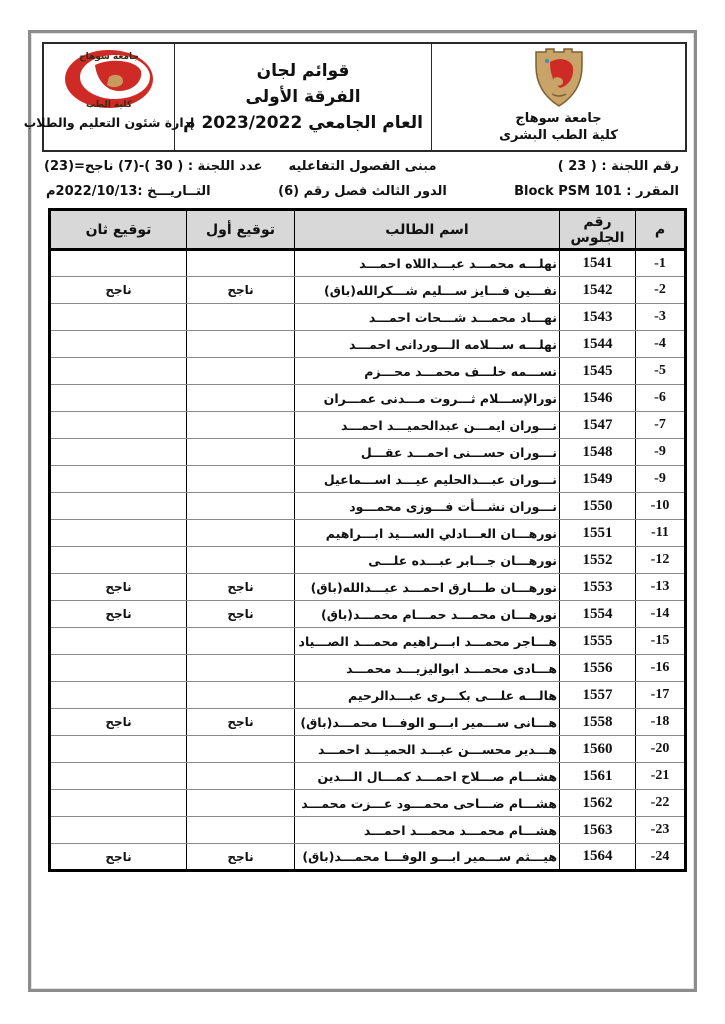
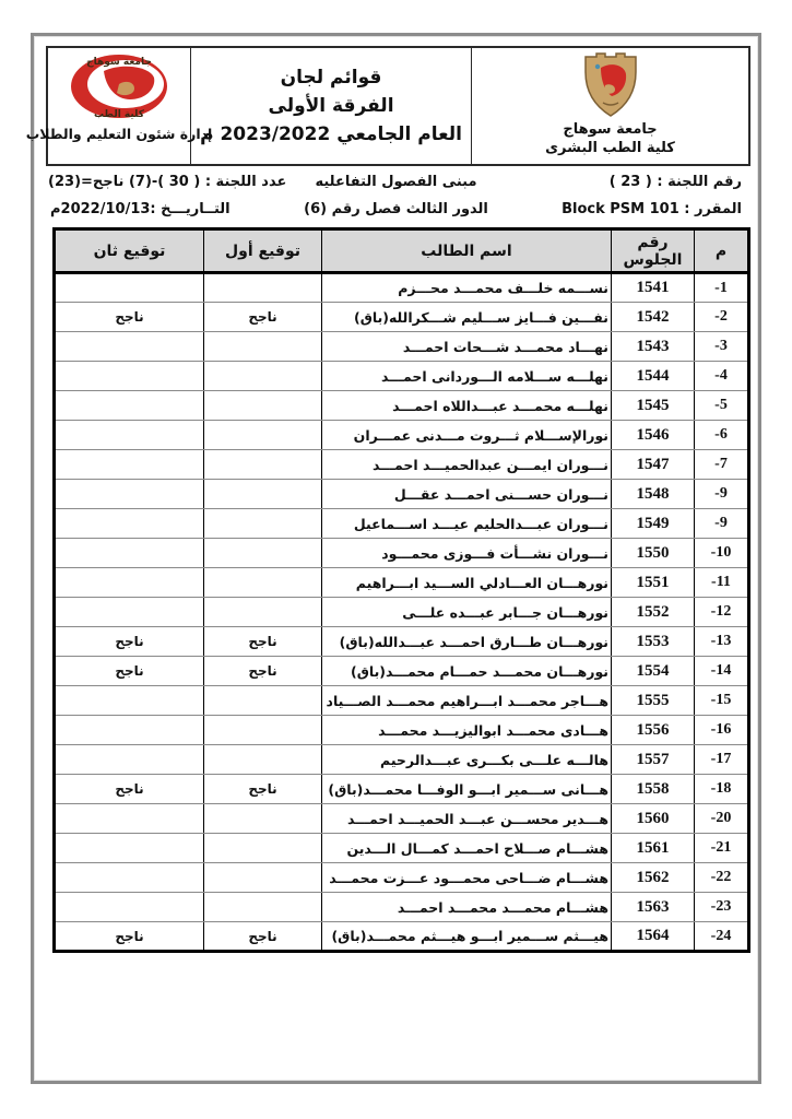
  جامعة سوهاج
  كلية الطب
  إدارة شئون التعليم والطلاب
  قوائم لجان
  الفرقة الأولى
  العام الجامعي 2023/2022 م
  جامعة سوهاج
  كلية الطب البشرى
  رقم اللجنة : ( 23 )
  المقرر : Block PSM 101
  مبنى الفصول التفاعليه
  الدور الثالث فصل رقم (6)
  عدد اللجنة : ( 30 )-(7) ناجح=(23)
  التــاريـــخ :2022/10/13م
  م	رقم الجلوس	اسم الطالب	توقيع أول	توقيع ثان
- -1	1541	نهلـــه محمـــد عبـــداللاه احمـــد
+ -1	1541	نســـمه خلـــف محمـــد محـــزم
  -2	1542	نفـــين فـــايز ســـليم شـــكرالله(باق)	ناجح	ناجح
  -3	1543	نهـــاد محمـــد شـــحات احمـــد
  -4	1544	نهلـــه ســـلامه الـــوردانى احمـــد
- -5	1545	نســـمه خلـــف محمـــد محـــزم
+ -5	1545	نهلـــه محمـــد عبـــداللاه احمـــد
  -6	1546	نورالإســـلام ثـــروت مـــدنى عمـــران
  -7	1547	نـــوران ايمـــن عبدالحميـــد احمـــد
  -9	1548	نـــوران حســـنى احمـــد عقـــل
  -9	1549	نـــوران عبـــدالحليم عيـــد اســـماعيل
  -10	1550	نـــوران نشـــأت فـــوزى محمـــود
  -11	1551	نورهـــان العـــادلي الســـيد ابـــراهيم
  -12	1552	نورهـــان جـــابر عبـــده علـــى
  -13	1553	نورهـــان طـــارق احمـــد عبـــدالله(باق)	ناجح	ناجح
  -14	1554	نورهـــان محمـــد حمـــام محمـــد(باق)	ناجح	ناجح
  -15	1555	هـــاجر محمـــد ابـــراهيم محمـــد الصـــياد
  -16	1556	هـــادى محمـــد ابواليزيـــد محمـــد
  -17	1557	هالـــه علـــى بكـــرى عبـــدالرحيم
  -18	1558	هـــانى ســـمير ابـــو الوفـــا محمـــد(باق)	ناجح	ناجح
  -20	1560	هـــدير محســـن عبـــد الحميـــد احمـــد
  -21	1561	هشـــام صـــلاح احمـــد كمـــال الـــدين
  -22	1562	هشـــام ضـــاحى محمـــود عـــزت محمـــد
  -23	1563	هشـــام محمـــد محمـــد احمـــد
- -24	1564	هيـــثم ســـمير ابـــو الوفـــا محمـــد(باق)	ناجح	ناجح
+ -24	1564	هيـــثم ســـمير ابـــو هيـــثم محمـــد(باق)	ناجح	ناجح
